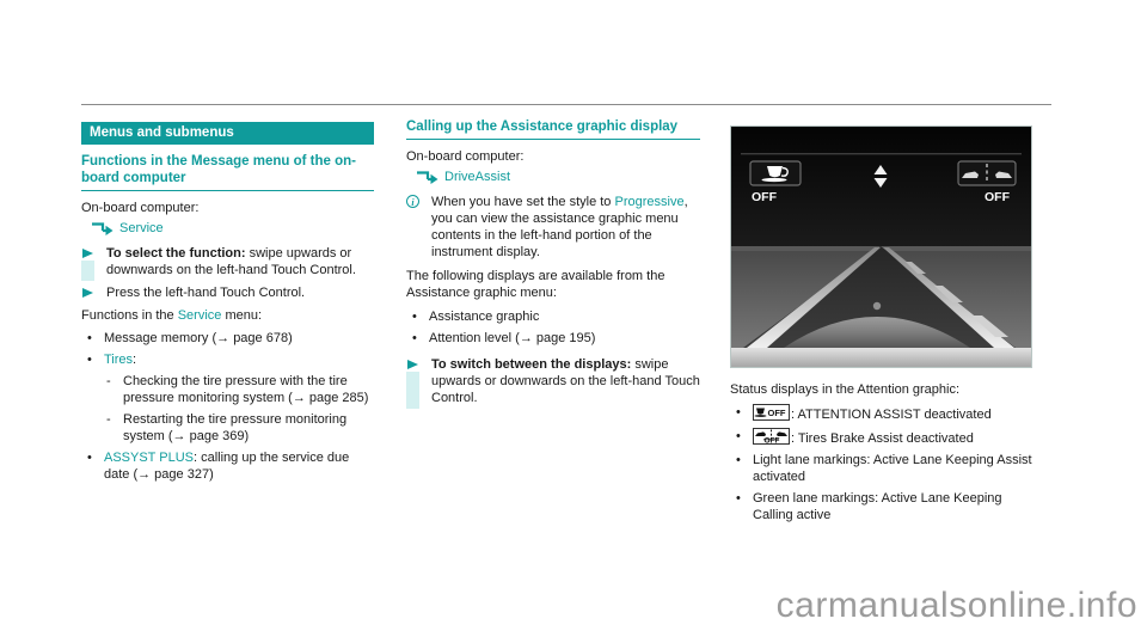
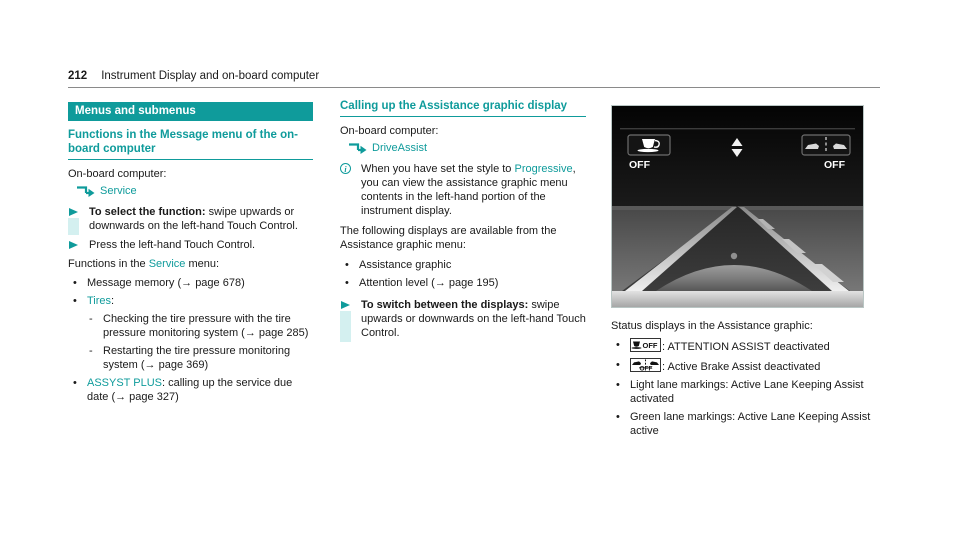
+ 212 Instrument Display and on-board computer
  Menus and submenus
  Functions in the Message menu of the on-board computer
  On-board computer:
  Service
  To select the function: swipe upwards or downwards on the left-hand Touch Control.
  Press the left-hand Touch Control.
  Functions in the Service menu:
  •
  Message memory (→ page 678)
  •
  Tires:
  -
  Checking the tire pressure with the tire pressure monitoring system (→ page 285)
  -
  Restarting the tire pressure monitoring system (→ page 369)
  •
  ASSYST PLUS: calling up the service due date (→ page 327)
  Calling up the Assistance graphic display
  On-board computer:
  DriveAssist
  i
  When you have set the style to Progressive, you can view the assistance graphic menu contents in the left-hand portion of the instrument display.
  The following displays are available from the Assistance graphic menu:
  •
  Assistance graphic
  •
  Attention level (→ page 195)
  To switch between the displays: swipe upwards or downwards on the left-hand Touch Control.
  OFF
  OFF
- Status displays in the Attention graphic:
+ Status displays in the Assistance graphic:
  •
  OFF
  : ATTENTION ASSIST deactivated
  •
- : Tires Brake Assist deactivated
+ : Active Brake Assist deactivated
  •
  Light lane markings: Active Lane Keeping Assist activated
  •
- Green lane markings: Active Lane Keeping Calling active
+ Green lane markings: Active Lane Keeping Assist active
- carmanualsonline.info
